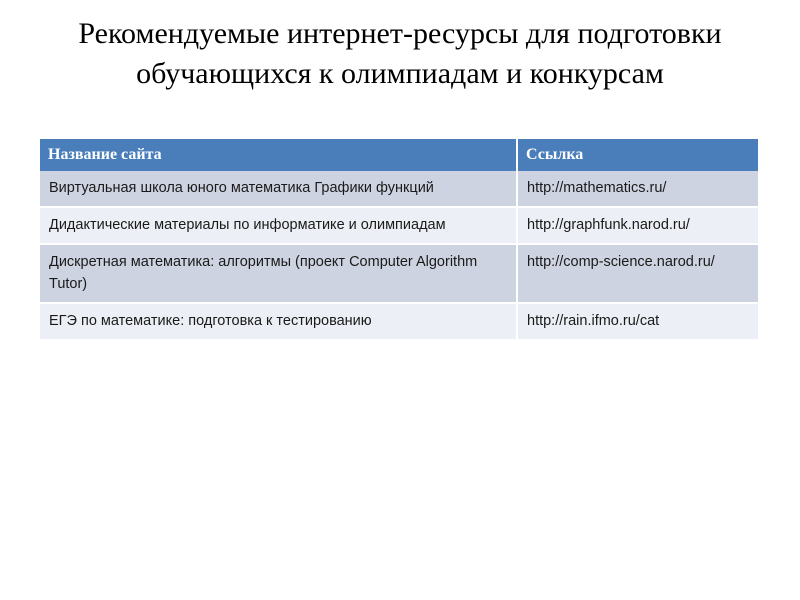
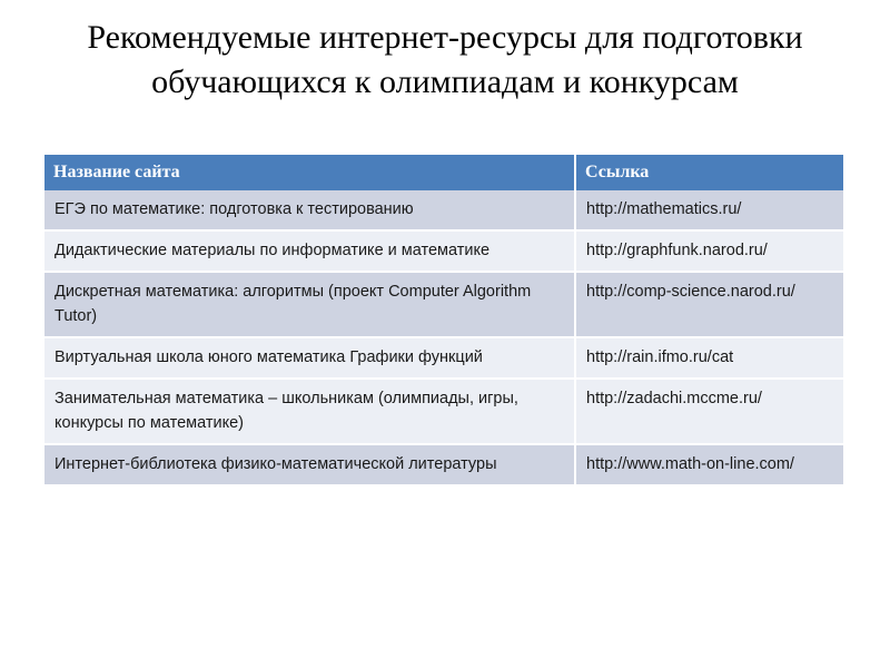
  Рекомендуемые интернет-ресурсы для подготовки обучающихся к олимпиадам и конкурсам
  Название сайта	Ссылка
- Виртуальная школа юного математика Графики функций	http://mathematics.ru/
+ ЕГЭ по математике: подготовка к тестированию	http://mathematics.ru/
- Дидактические материалы по информатике и олимпиадам	http://graphfunk.narod.ru/
+ Дидактические материалы по информатике и математике	http://graphfunk.narod.ru/
  Дискретная математика: алгоритмы (проект Computer Algorithm Tutor)	http://comp-science.narod.ru/
- ЕГЭ по математике: подготовка к тестированию	http://rain.ifmo.ru/cat
+ Виртуальная школа юного математика Графики функций	http://rain.ifmo.ru/cat
+ Занимательная математика – школьникам (олимпиады, игры, конкурсы по математике)	http://zadachi.mccme.ru/
+ Интернет-библиотека физико-математической литературы	http://www.math-on-line.com/
